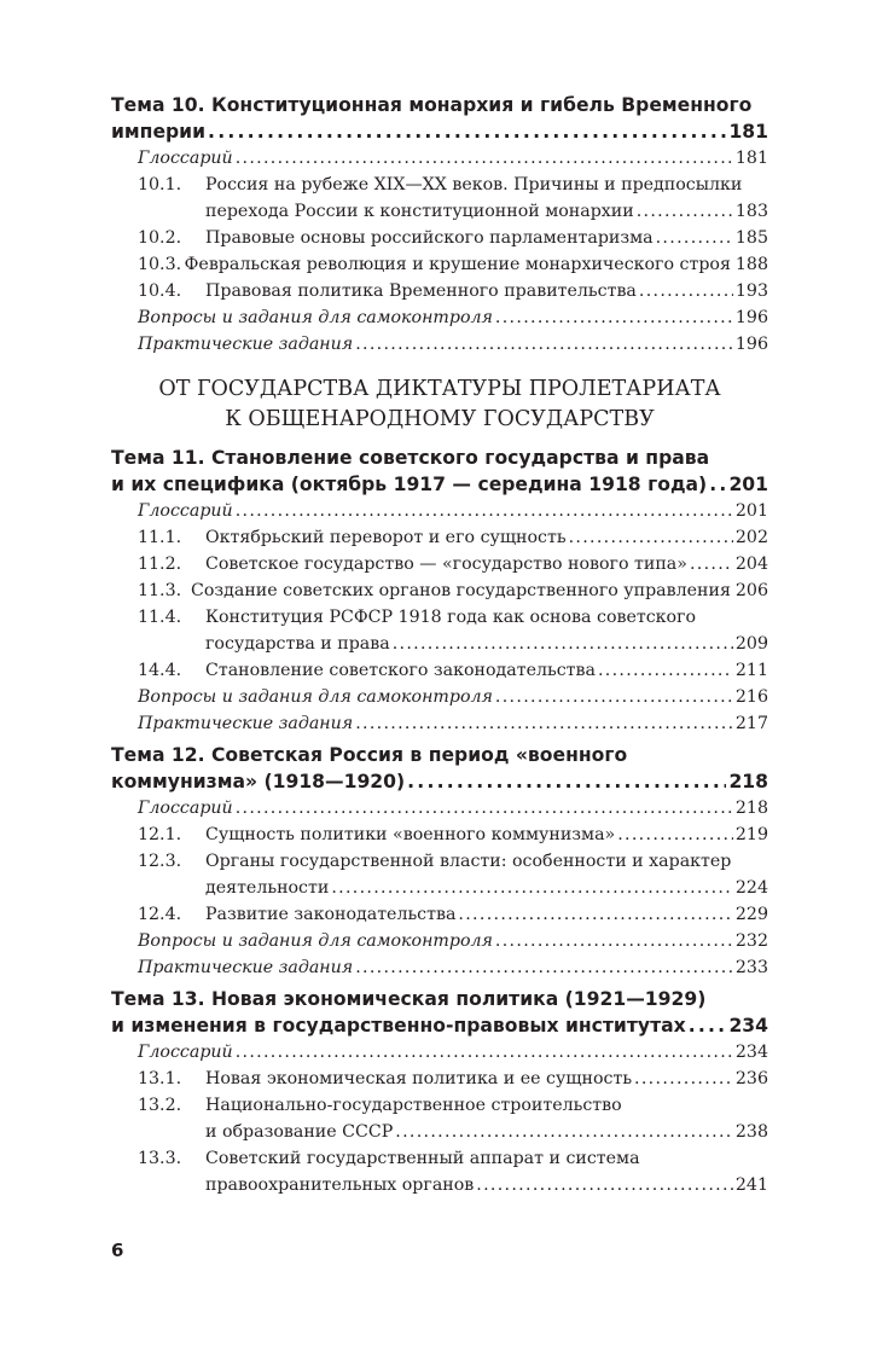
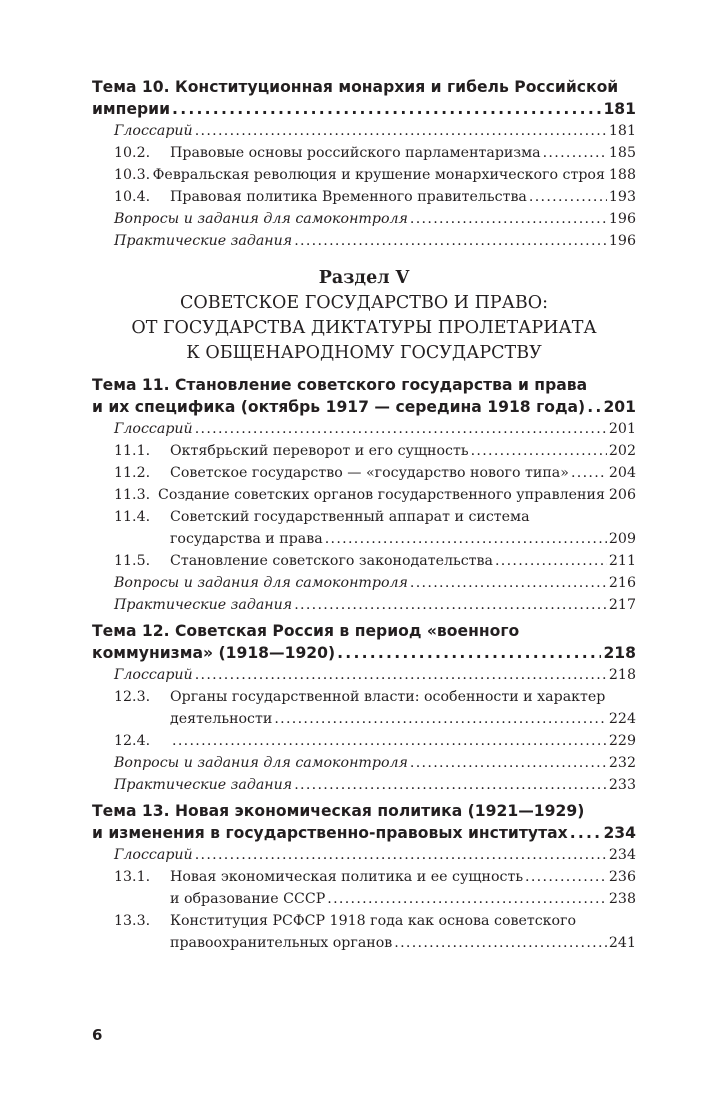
- Тема 10. Конституционная монархия и гибель Временного
+ Тема 10. Конституционная монархия и гибель Российской
  империи
  181
  Глоссарий
  181
- 10.1.
- Россия на рубеже XIX—XX веков. Причины и предпосылки
- перехода России к конституционной монархии
- 183
  10.2.
  Правовые основы российского парламентаризма
  185
  10.3.
  Февральская революция и крушение монархического строя
  188
  10.4.
  Правовая политика Временного правительства
  193
  Вопросы и задания для самоконтроля
  196
  Практические задания
  196
+ Раздел V
+ СОВЕТСКОЕ ГОСУДАРСТВО И ПРАВО:
  ОТ ГОСУДАРСТВА ДИКТАТУРЫ ПРОЛЕТАРИАТА
  К ОБЩЕНАРОДНОМУ ГОСУДАРСТВУ
  Тема 11. Становление советского государства и права
  и их специфика (октябрь 1917 — середина 1918 года)
  201
  Глоссарий
  201
  11.1.
  Октябрьский переворот и его сущность
  202
  11.2.
  Советское государство — «государство нового типа»
  204
  11.3.
  Создание советских органов государственного управления
  206
  11.4.
- Конституция РСФСР 1918 года как основа советского
+ Советский государственный аппарат и система
  государства и права
  209
- 14.4.
+ 11.5.
  Становление советского законодательства
  211
  Вопросы и задания для самоконтроля
  216
  Практические задания
  217
  Тема 12. Советская Россия в период «военного
  коммунизма» (1918—1920)
  218
  Глоссарий
  218
- 12.1.
- Сущность политики «военного коммунизма»
- 219
  12.3.
  Органы государственной власти: особенности и характер
  деятельности
  224
  12.4.
- Развитие законодательства
  229
  Вопросы и задания для самоконтроля
  232
  Практические задания
  233
  Тема 13. Новая экономическая политика (1921—1929)
  и изменения в государственно-правовых институтах
  234
  Глоссарий
  234
  13.1.
  Новая экономическая политика и ее сущность
  236
- 13.2.
- Национально-государственное строительство
  и образование СССР
  238
  13.3.
- Советский государственный аппарат и система
+ Конституция РСФСР 1918 года как основа советского
  правоохранительных органов
  241
  6
